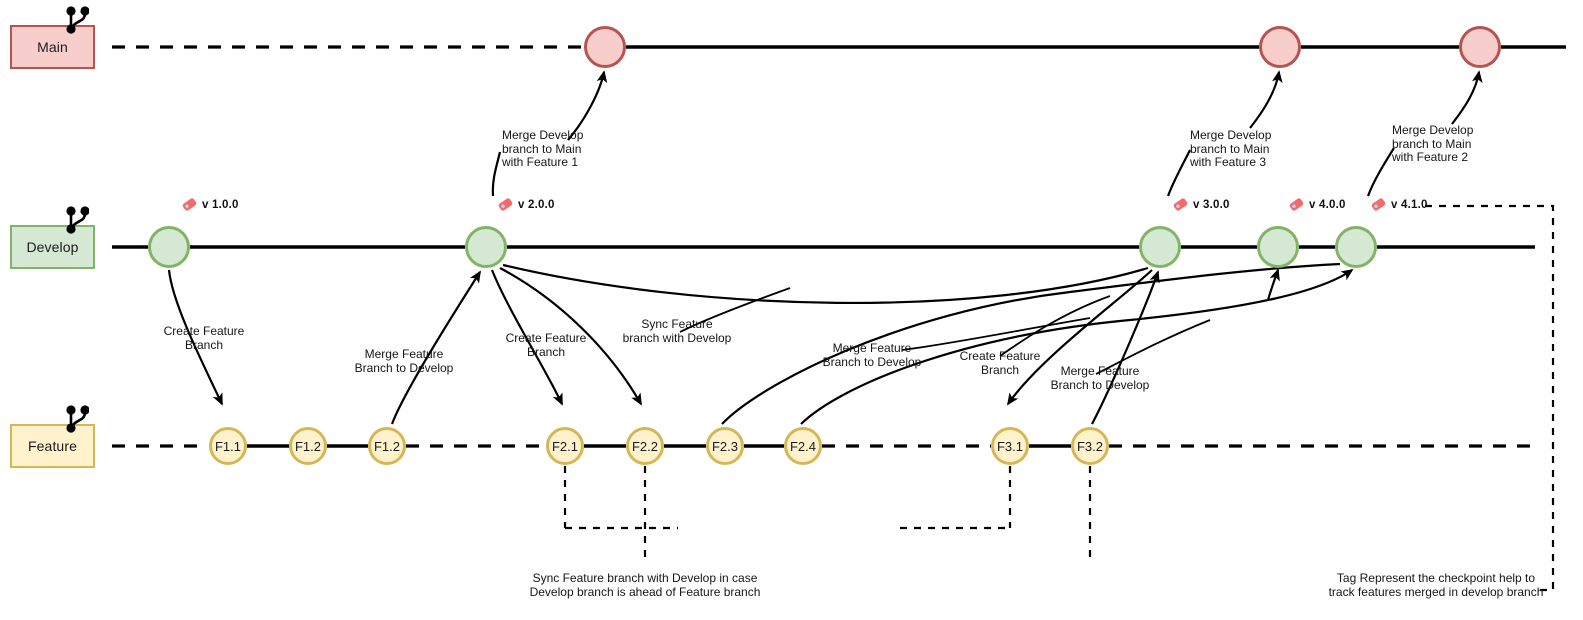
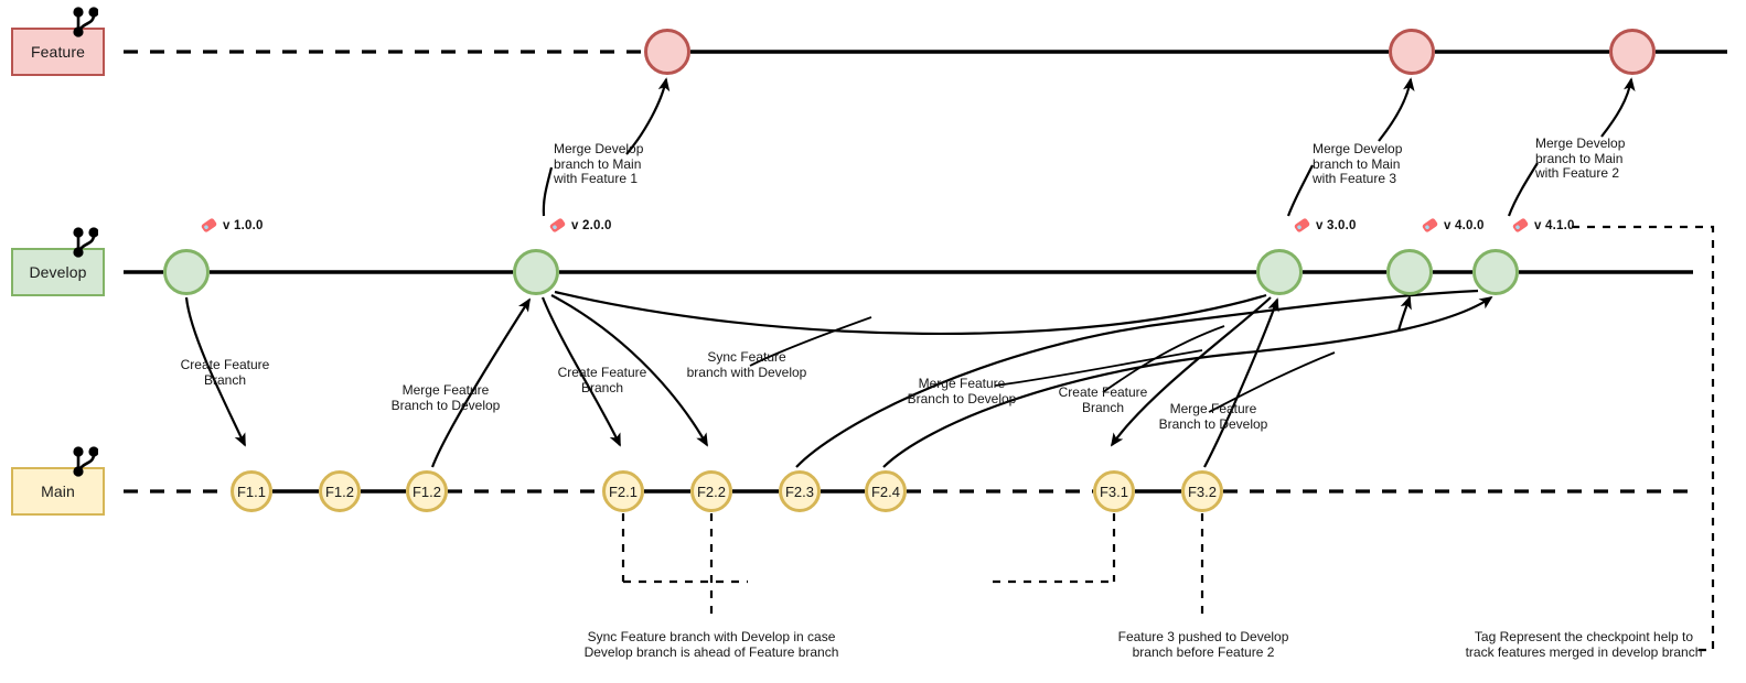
- Main
+ Feature
  Develop
- Feature
+ Main
  F1.1
  F1.2
  F1.2
  F2.1
  F2.2
  F2.3
  F2.4
  F3.1
  F3.2
  v 1.0.0
  v 2.0.0
  v 3.0.0
  v 4.0.0
  v 4.1.0
  Merge Develop
  branch to Main
  with Feature 1
  Merge Develop
  branch to Main
  with Feature 3
  Merge Develop
  branch to Main
  with Feature 2
  Create Feature
  Branch
  Merge Feature
  Branch to Develop
  Create Feature
  Branch
  Sync Feature
  branch with Develop
  Merge Feature
  Branch to Develop
  Create Feature
  Branch
  Merge Feature
  Branch to Develop
  Sync Feature branch with Develop in case
  Develop branch is ahead of Feature branch
+ Feature 3 pushed to Develop
+ branch before Feature 2
  Tag Represent the checkpoint help to
  track features merged in develop branch
